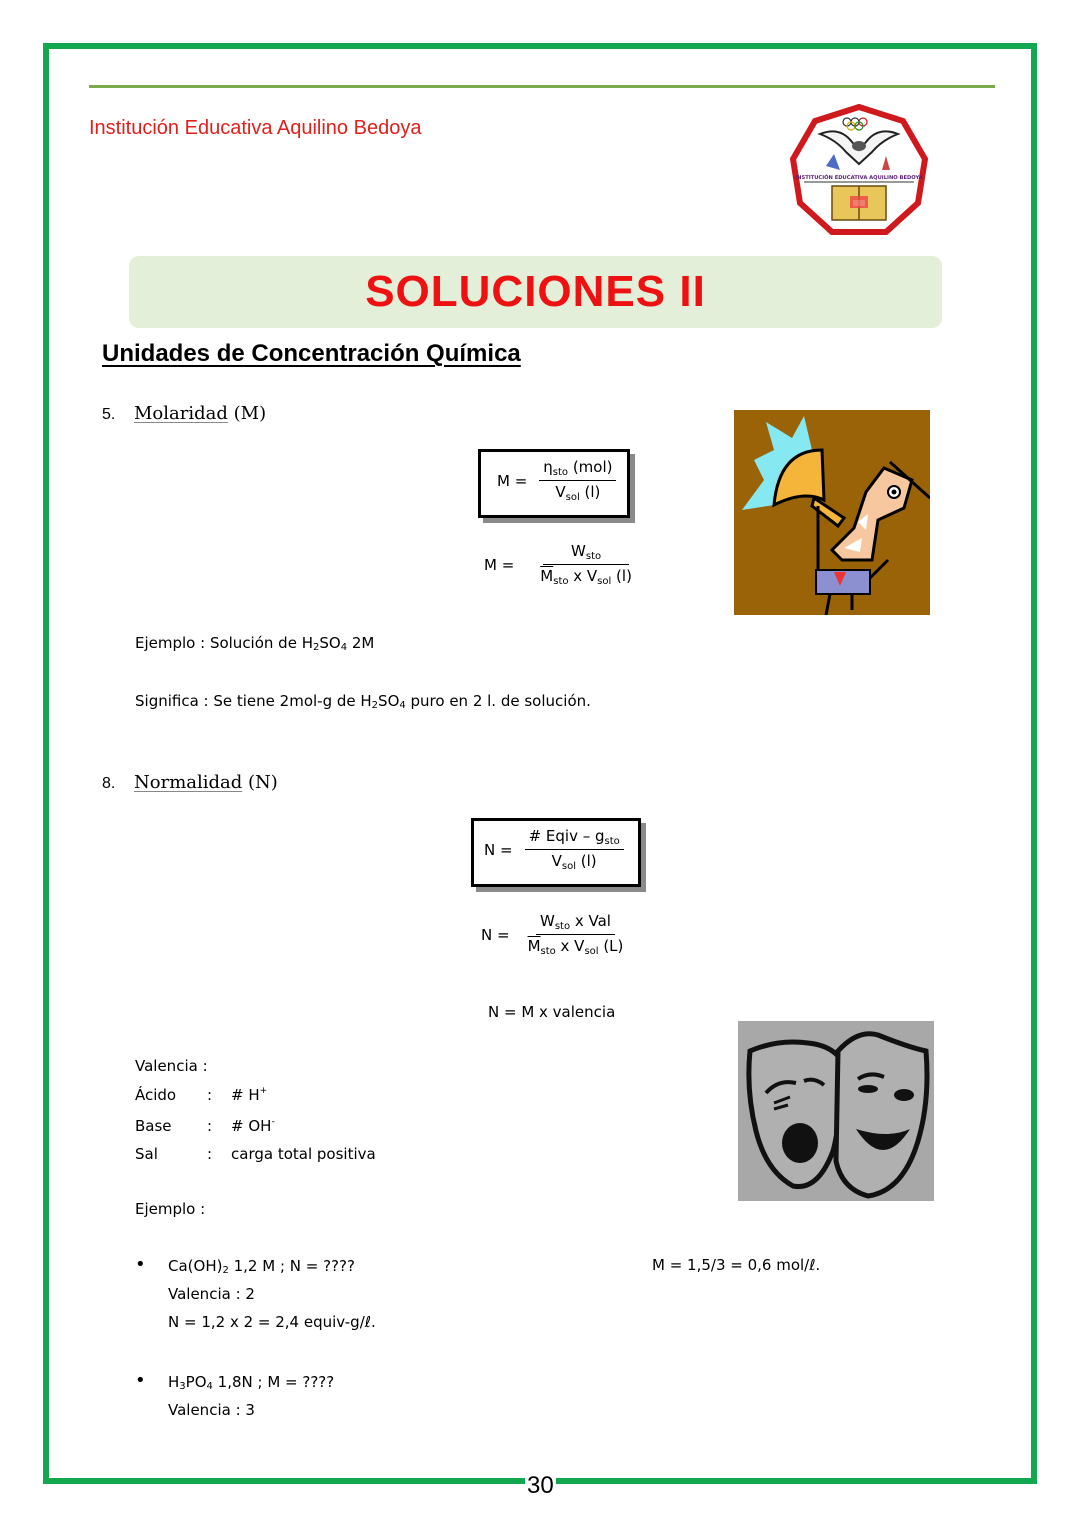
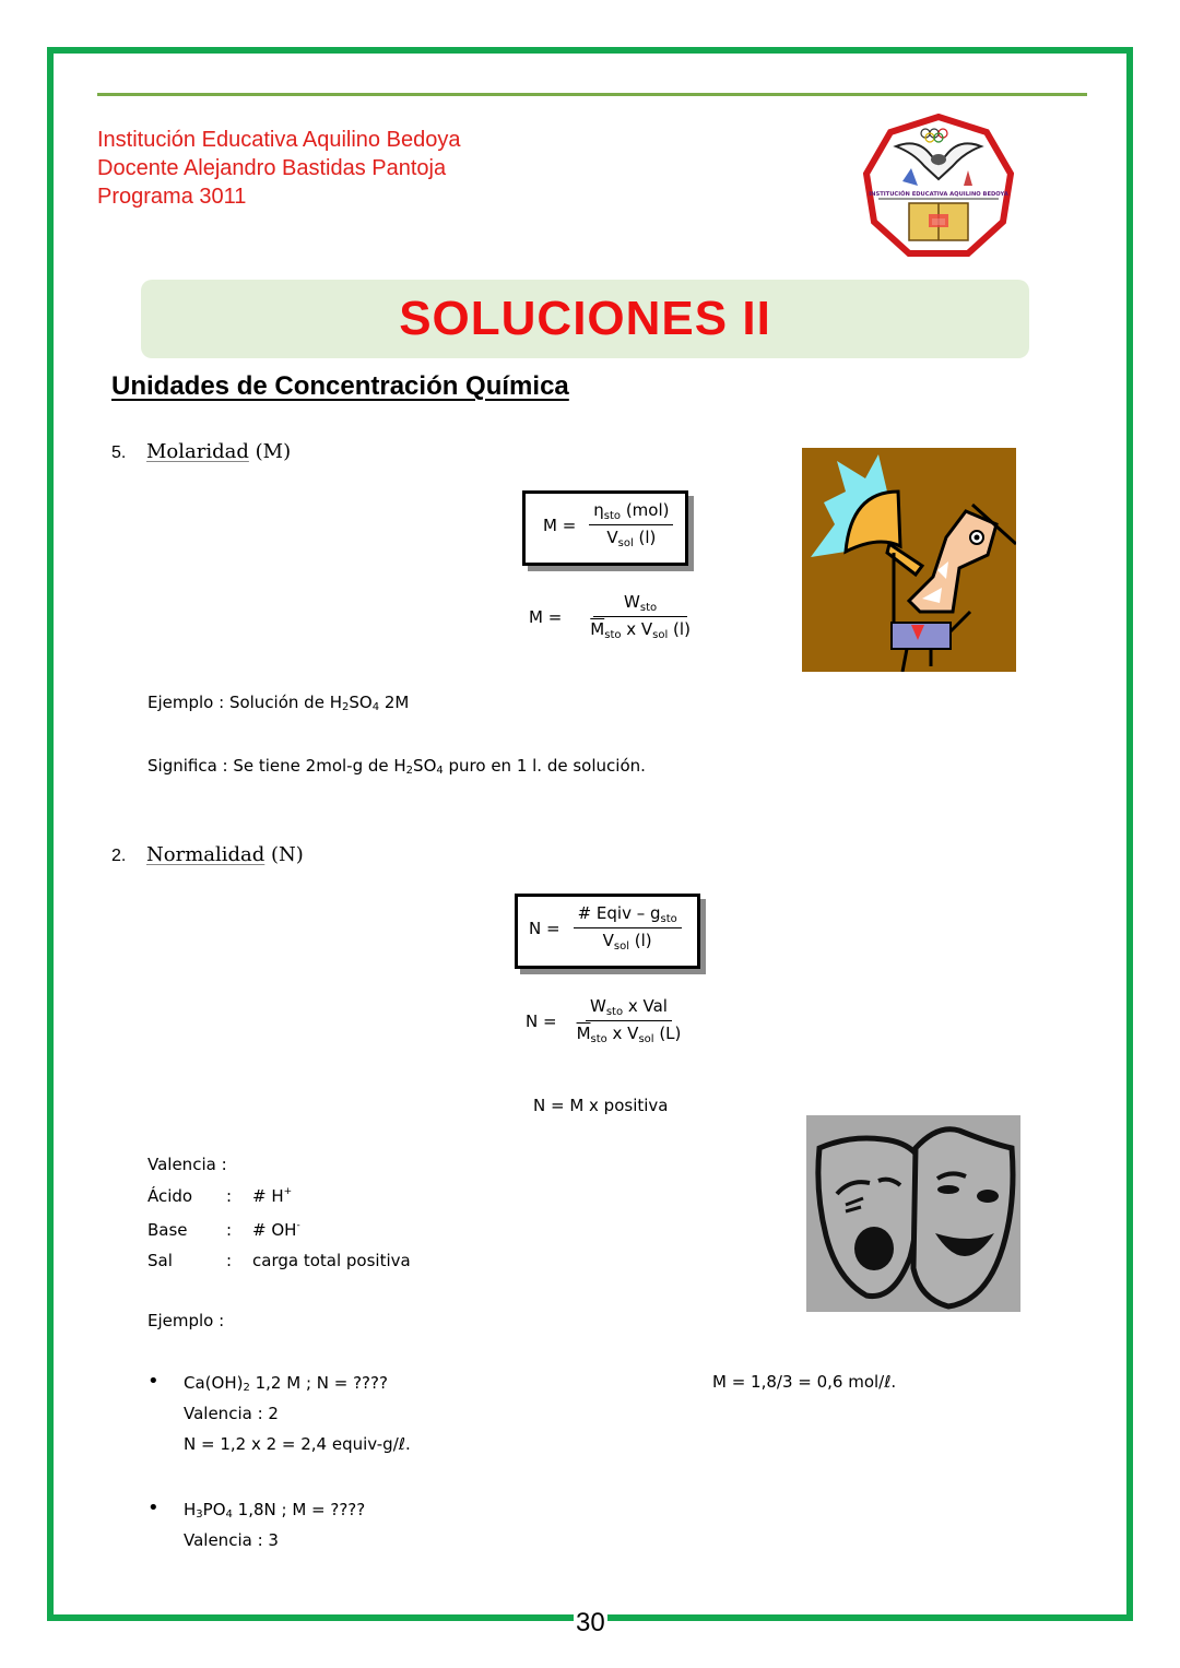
  Institución Educativa Aquilino Bedoya
+ Docente Alejandro Bastidas Pantoja
+ Programa 3011
  SOLUCIONES II
  Unidades de Concentración Química
  5. Molaridad (M)
  M =
  ηsto (mol)
  Vsol (l)
  M =
  Wsto
  Msto x Vsol (l)
  Ejemplo : Solución de H2SO4 2M
- Significa : Se tiene 2mol-g de H2SO4 puro en 2 l. de solución.
+ Significa : Se tiene 2mol-g de H2SO4 puro en 1 l. de solución.
- 8. Normalidad (N)
+ 2. Normalidad (N)
  N =
  # Eqiv – gsto
  Vsol (l)
  N =
  Wsto x Val
  Msto x Vsol (L)
- N = M x valencia
+ N = M x positiva
  Valencia :
  Ácido : # H+
  Base : # OH-
  Sal : carga total positiva
  Ejemplo :
  •
  Ca(OH)2 1,2 M ; N = ????
  Valencia : 2
  N = 1,2 x 2 = 2,4 equiv-g/ℓ.
- M = 1,5/3 = 0,6 mol/ℓ.
+ M = 1,8/3 = 0,6 mol/ℓ.
  •
  H3PO4 1,8N ; M = ????
  Valencia : 3
  30
